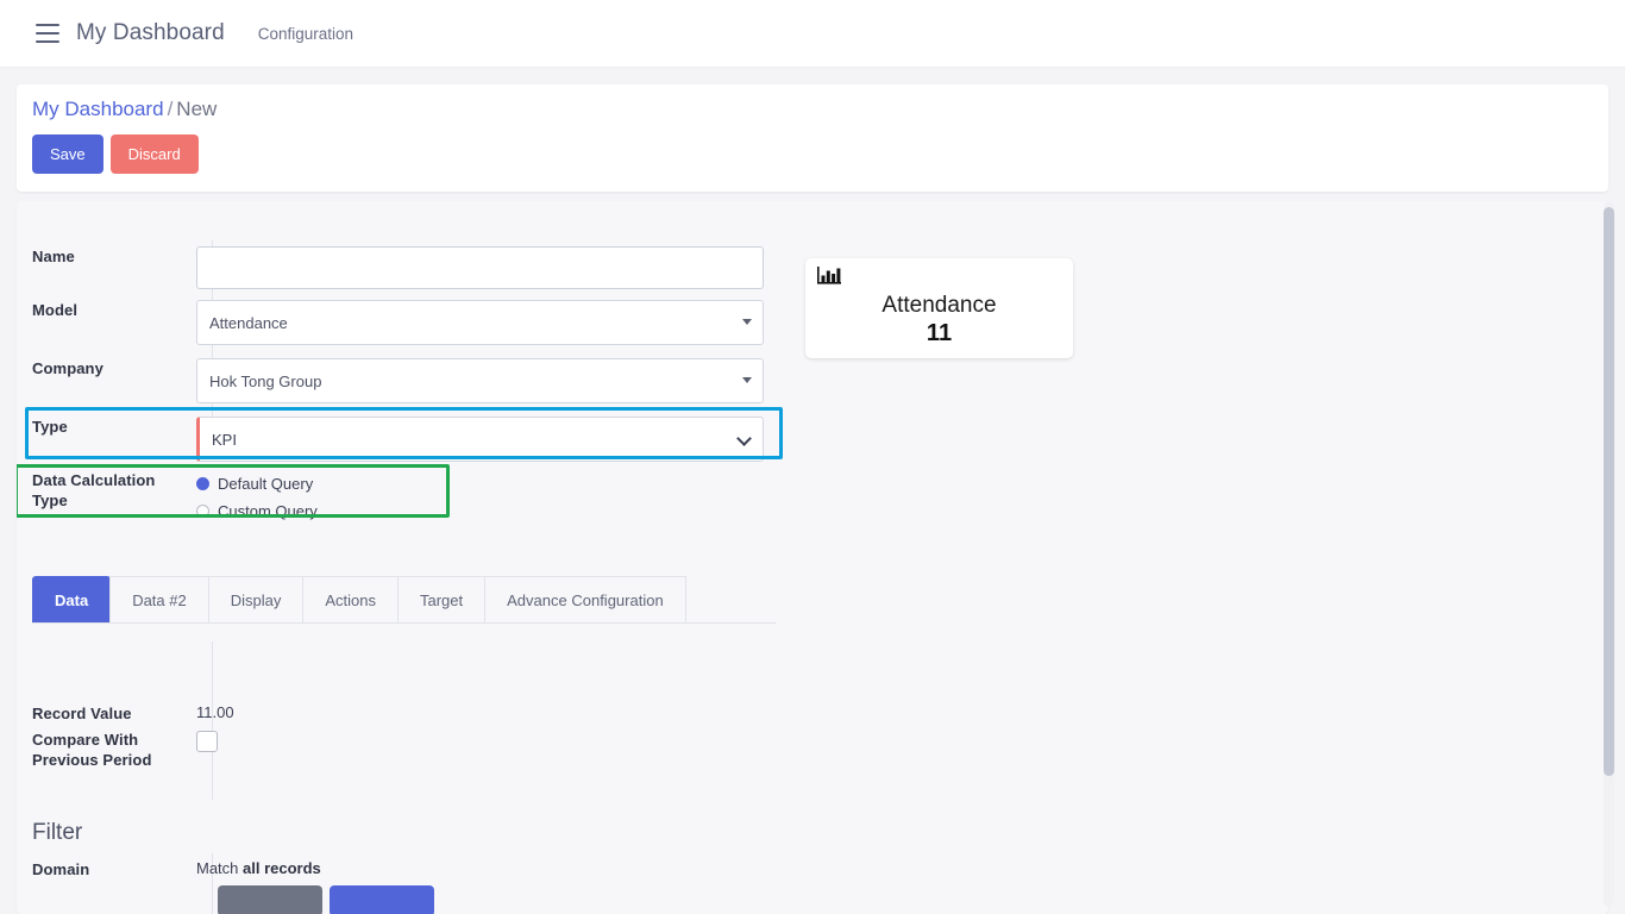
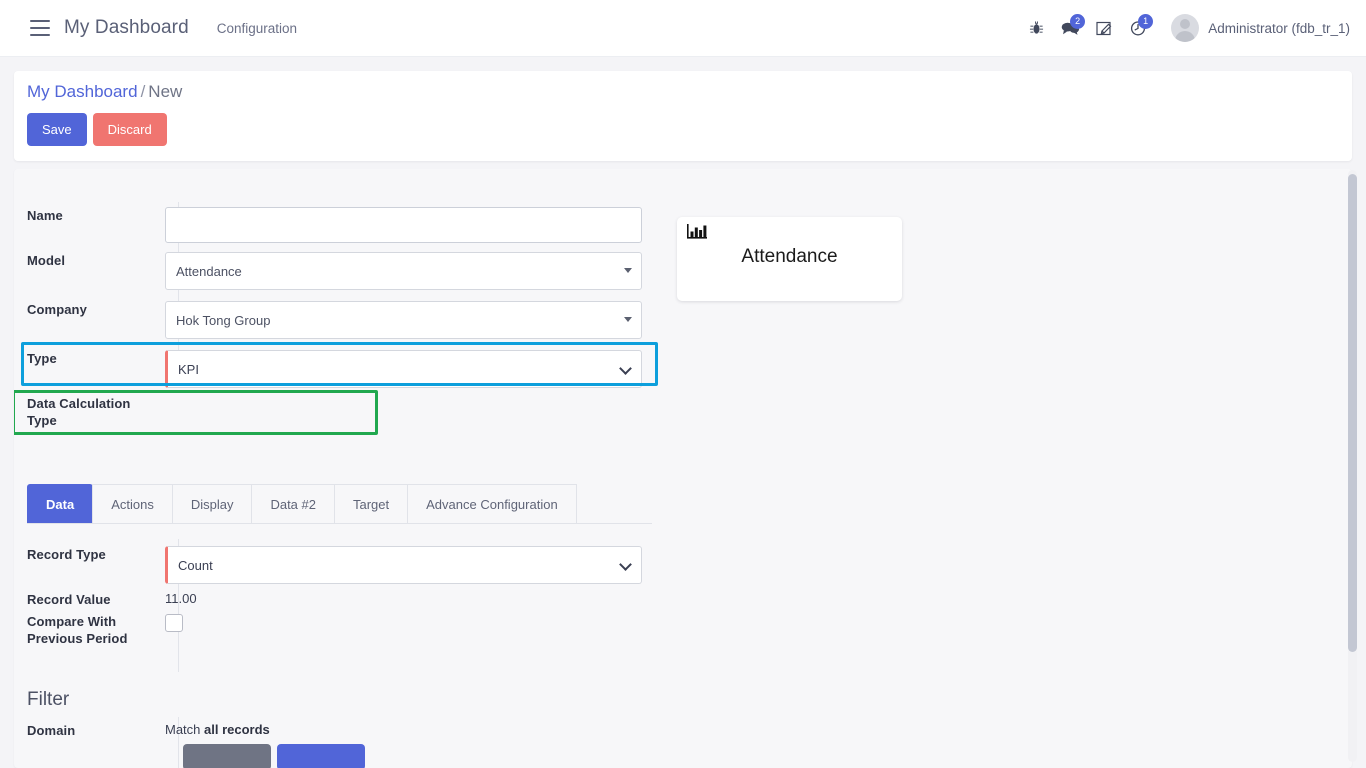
  My Dashboard
  Configuration
+ 2
+ 1
+ Administrator (fdb_tr_1)
  My Dashboard / New
  Save
  Discard
  Name
  Model
  Attendance
  Company
  Hok Tong Group
  Type
  KPI
  Data Calculation
  Type
- Default Query
- Custom Query
  Data
- Data #2
+ Actions
  Display
- Actions
+ Data #2
  Target
  Advance Configuration
+ Record Type
+ Count
  Record Value
  11.00
  Compare With
  Previous Period
  Filter
  Domain
  Match all records
  Attendance
- 11
